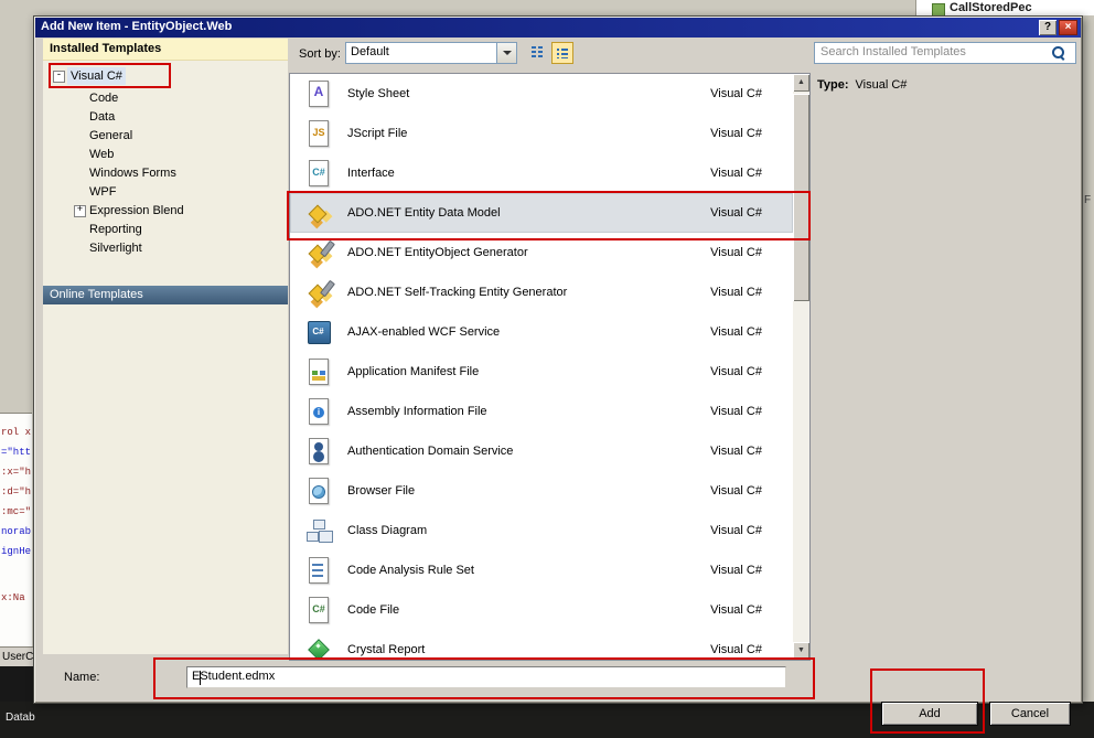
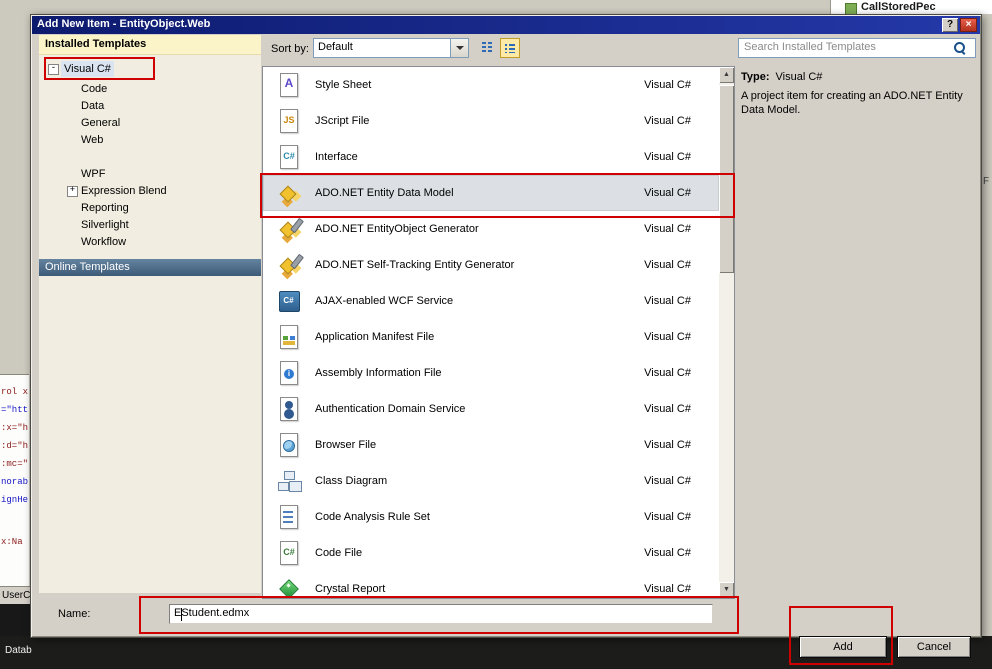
  CallStoredPec
  rol x
  ="htt
  :x="h
  :d="h
  :mc="
  norab
  ignHe
  x:Na
  UserC
  Datab
  F
  Add New Item - EntityObject.Web
  ?
  ×
  Installed Templates
  -
  Visual C#
  Code
  Data
  General
  Web
- Windows Forms
  WPF
  +
  Expression Blend
  Reporting
  Silverlight
+ Workflow
  Online Templates
  Sort by:
  Default
  Search Installed Templates
  Style Sheet
  Visual C#
  JScript File
  Visual C#
  Interface
  Visual C#
  ADO.NET Entity Data Model
  Visual C#
  ADO.NET EntityObject Generator
  Visual C#
  ADO.NET Self-Tracking Entity Generator
  Visual C#
  AJAX-enabled WCF Service
  Visual C#
  Application Manifest File
  Visual C#
  Assembly Information File
  Visual C#
  Authentication Domain Service
  Visual C#
  Browser File
  Visual C#
  Class Diagram
  Visual C#
  Code Analysis Rule Set
  Visual C#
  Code File
  Visual C#
  Crystal Report
  Visual C#
  Type: Visual C#
+ A project item for creating an ADO.NET Entity Data Model.
  Name:
  EStudent.edmx
  Add
  Cancel
